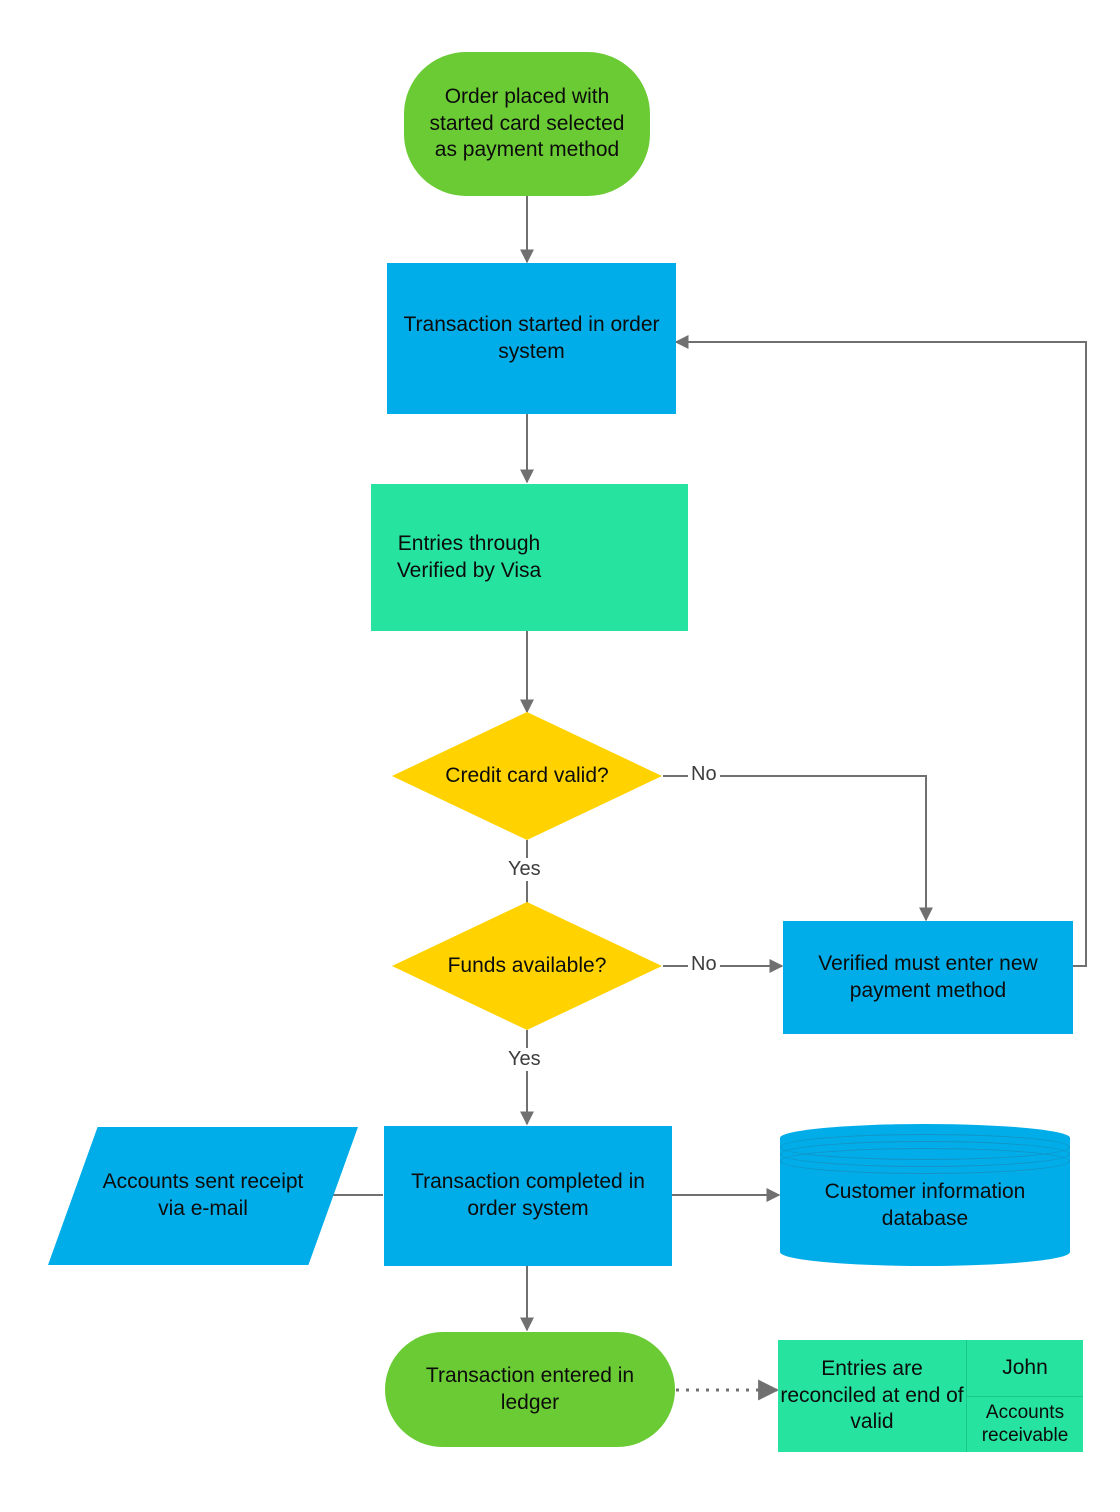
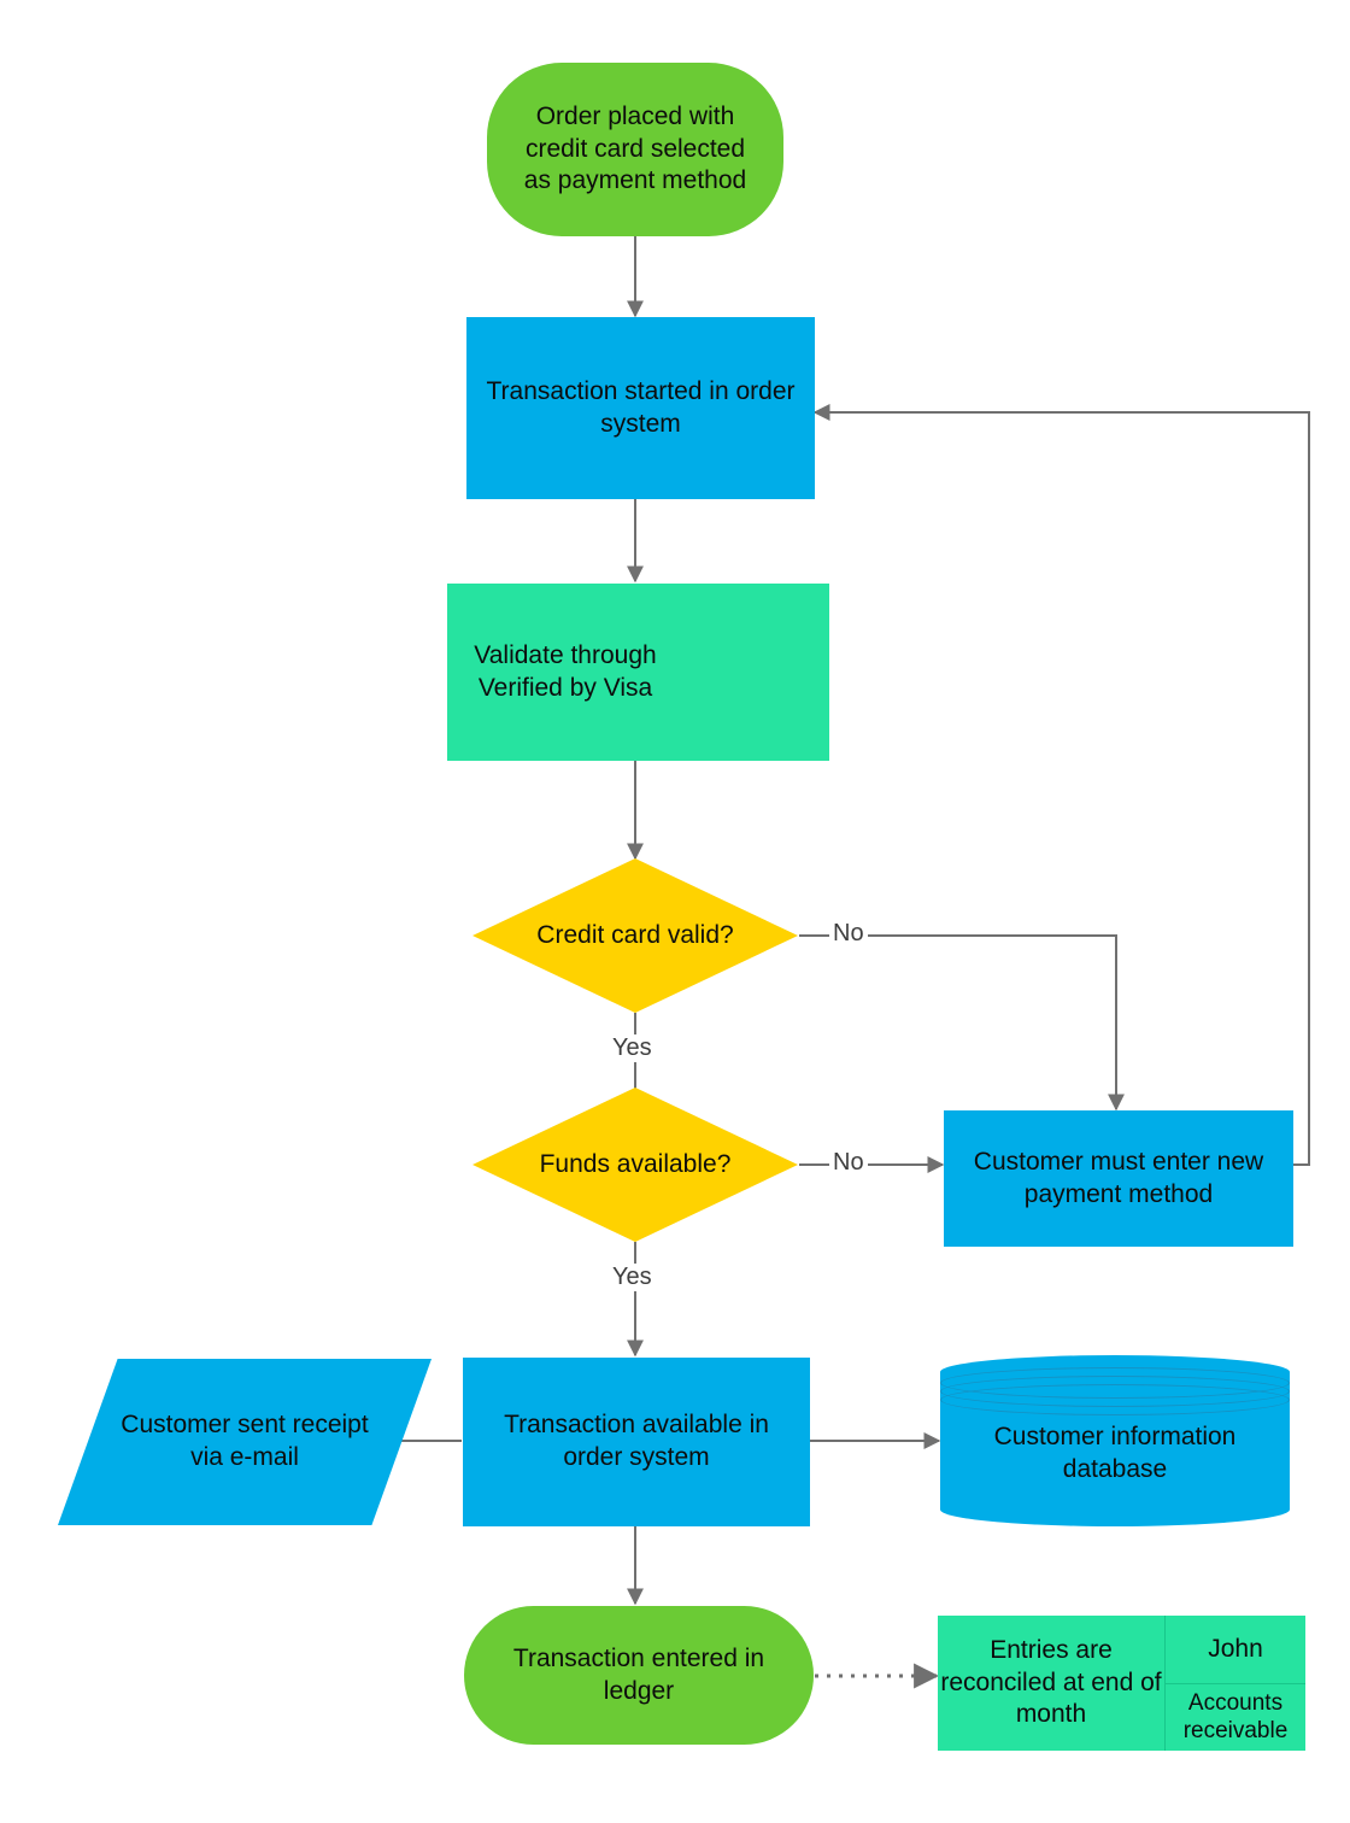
- Order placed with started card selected as payment method
+ Order placed with credit card selected as payment method
  Transaction started in order system
- Entries through Verified by Visa
+ Validate through Verified by Visa
  Credit card valid?
  Funds available?
- Verified must enter new payment method
+ Customer must enter new payment method
- Accounts sent receipt via e-mail
+ Customer sent receipt via e-mail
- Transaction completed in order system
+ Transaction available in order system
  Customer information database
  Transaction entered in ledger
- Entries are reconciled at end of valid
+ Entries are reconciled at end of month
  John
  Accounts receivable
  No
  Yes
  No
  Yes
